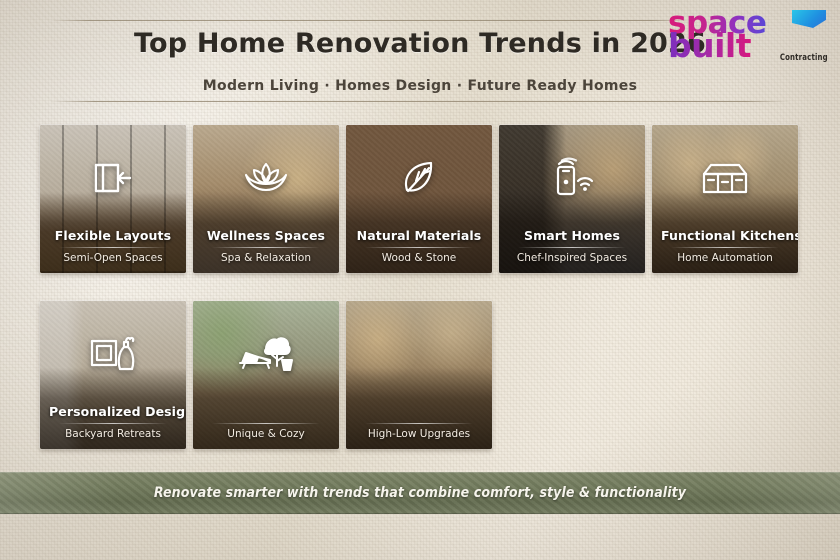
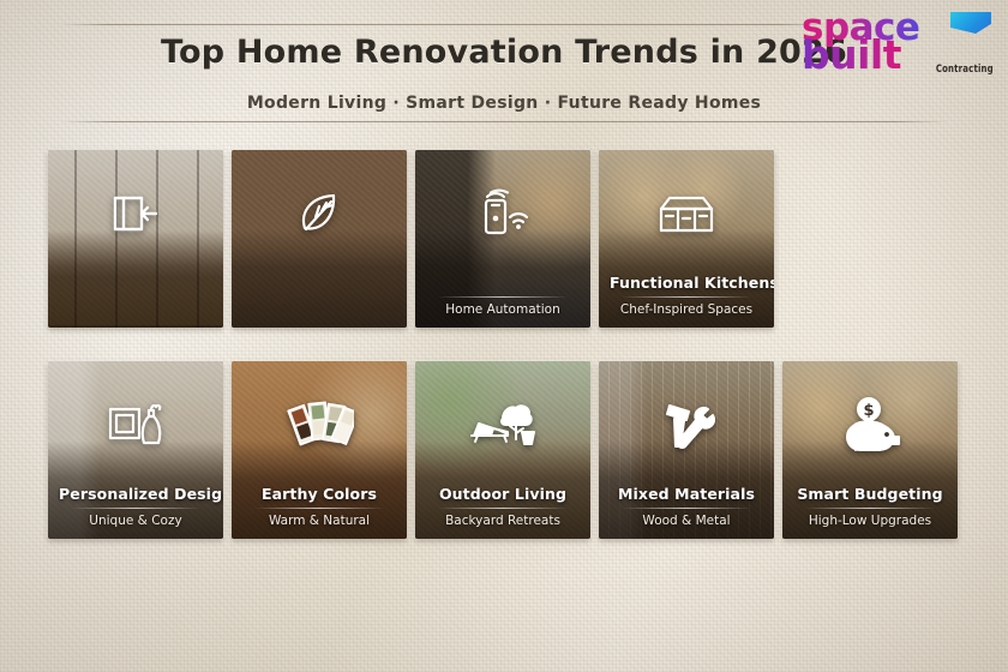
  Top Home Renovation Trends in 20
- Modern Living · Homes Design · Future Ready Homes
+ Modern Living · Smart Design · Future Ready Homes
  space
  built
  Contracting
- Flexible Layouts
- Semi-Open Spaces
- Wellness Spaces
- Spa & Relaxation
- Natural Materials
- Wood & Stone
- Smart Homes
- Chef-Inspired Spaces
+ Home Automation
  Functional Kitchen
- Home Automation
+ Chef-Inspired Spaces
  Personalized Desig
- Backyard Retreats
+ Unique & Cozy
+ Earthy Colors
+ Warm & Natural
+ Outdoor Living
- Unique & Cozy
+ Backyard Retreats
+ Mixed Materials
+ Wood & Metal
+ $
+ Smart Budgeting
  High-Low Upgrades
- Renovate smarter with trends that combine comfort, style & functionality
